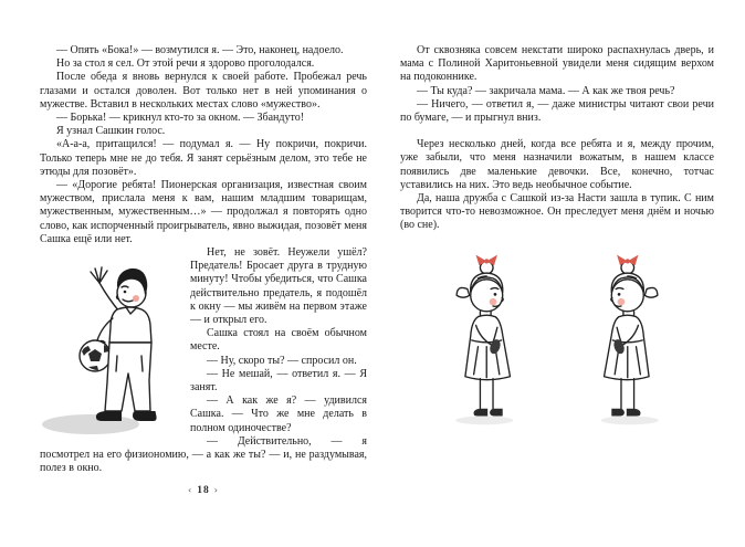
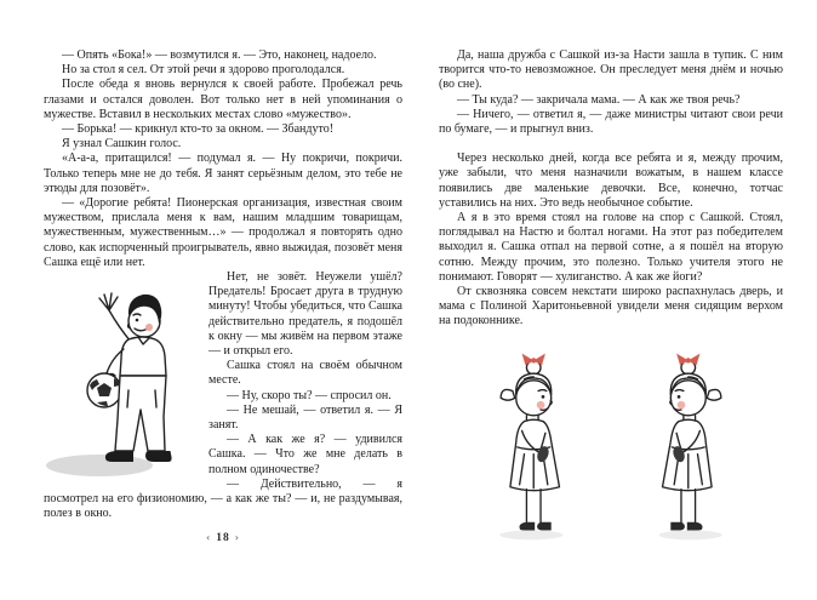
  — Опять «Бока!» — возмутился я. — Это, наконец, надоело.
  Но за стол я сел. От этой речи я здорово проголодался.
  После обеда я вновь вернулся к своей работе. Пробежал речь глазами и остался доволен. Вот только нет в ней упоминания о мужестве. Вставил в нескольких местах слово «мужество».
  — Борька! — крикнул кто-то за окном. — Збандуто!
  Я узнал Сашкин голос.
  «А-а-а, притащился! — подумал я. — Ну покричи, покричи. Только теперь мне не до тебя. Я занят серьёзным делом, это тебе не этюды для позовёт».
  — «Дорогие ребята! Пионерская организация, известная своим мужеством, прислала меня к вам, нашим младшим товарищам, мужественным, мужественным…» — продолжал я повторять одно слово, как испорченный проигрыватель, явно выжидая, позовёт меня Сашка ещё или нет.
  Нет, не зовёт. Неужели ушёл? Предатель! Бросает друга в трудную минуту! Чтобы убедиться, что Сашка действительно предатель, я подошёл к окну — мы живём на первом этаже — и открыл его.
  Сашка стоял на своём обычном месте.
  — Ну, скоро ты? — спросил он.
  — Не мешай, — ответил я. — Я занят.
  — А как же я? — удивился Сашка. — Что же мне делать в полном одиночестве?
  — Действительно, — я посмотрел на его физиономию, — а как же ты? — и, не раздумывая, полез в окно.
  ‹ 18 ›
- От сквозняка совсем некстати широко распахнулась дверь, и мама с Полиной Харитоньевной увидели меня сидящим верхом на подоконнике.
+ Да, наша дружба с Сашкой из-за Насти зашла в тупик. С ним творится что-то невозможное. Он преследует меня днём и ночью (во сне).
  — Ты куда? — закричала мама. — А как же твоя речь?
  — Ничего, — ответил я, — даже министры читают свои речи по бумаге, — и прыгнул вниз.
  Через несколько дней, когда все ребята и я, между прочим, уже забыли, что меня назначили вожатым, в нашем классе появились две маленькие девочки. Все, конечно, тотчас уставились на них. Это ведь необычное событие.
+ А я в это время стоял на голове на спор с Сашкой. Стоял, поглядывал на Настю и болтал ногами. На этот раз победителем выходил я. Сашка отпал на первой сотне, а я пошёл на вторую сотню. Между прочим, это полезно. Только учителя этого не понимают. Говорят — хулиганство. А как же йоги?
- Да, наша дружба с Сашкой из-за Насти зашла в тупик. С ним творится что-то невозможное. Он преследует меня днём и ночью (во сне).
+ От сквозняка совсем некстати широко распахнулась дверь, и мама с Полиной Харитоньевной увидели меня сидящим верхом на подоконнике.
